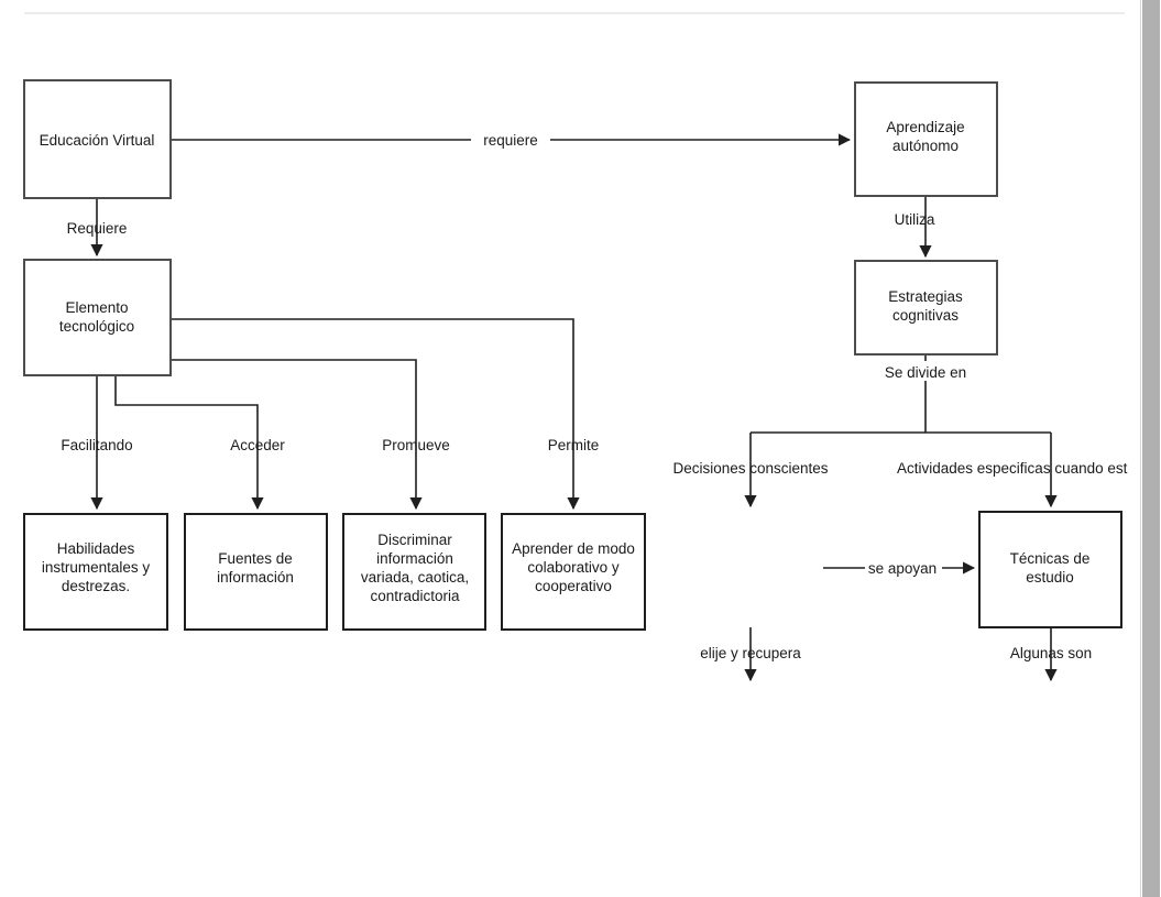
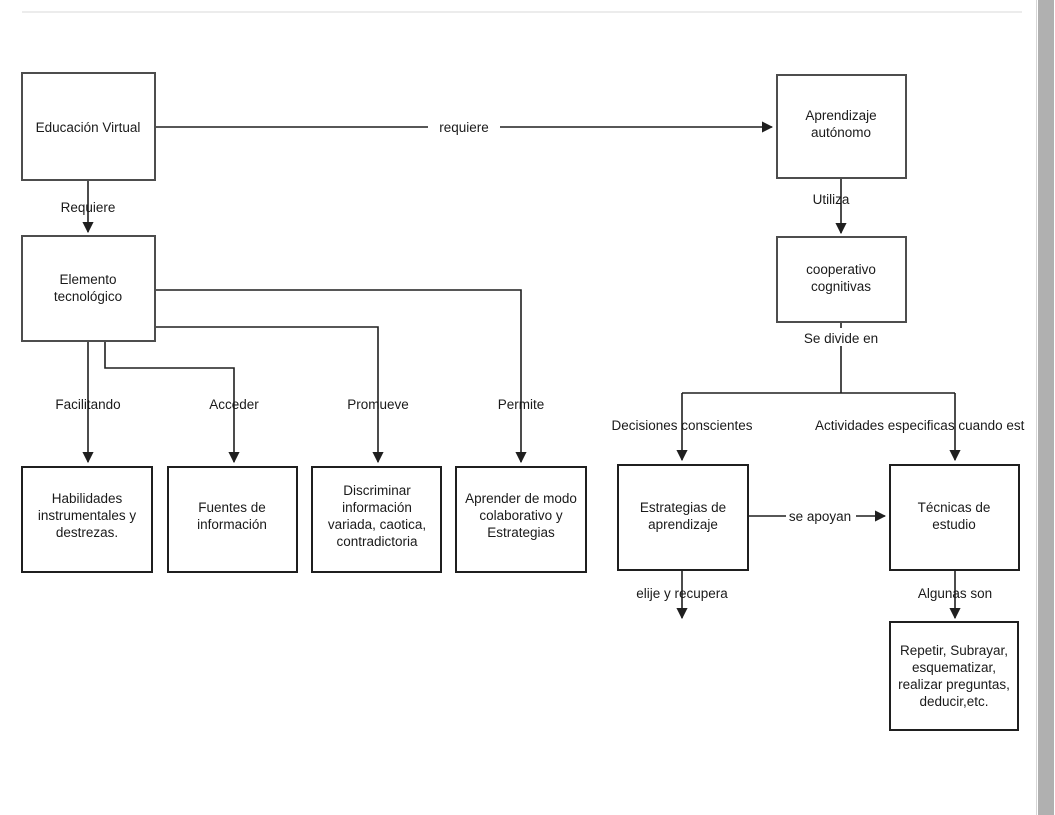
  requiere
  Requiere
  Facilitando
  Acceder
  Promueve
  Permite
  Utiliza
  Se divide en
  Decisiones conscientes
  Actividades especificas cuando est
  se apoyan
  elije y recupera
  Algunas son
  Educación Virtual
  Elemento
  tecnológico
  Habilidades
  instrumentales y
  destrezas.
  Fuentes de
  información
  Discriminar
  información
  variada, caotica,
  contradictoria
  Aprender de modo
  colaborativo y
- cooperativo
+ Estrategias
  Aprendizaje
  autónomo
- Estrategias
+ cooperativo
  cognitivas
+ Estrategias de
+ aprendizaje
  Técnicas de
  estudio
+ Repetir, Subrayar,
+ esquematizar,
+ realizar preguntas,
+ deducir,etc.
